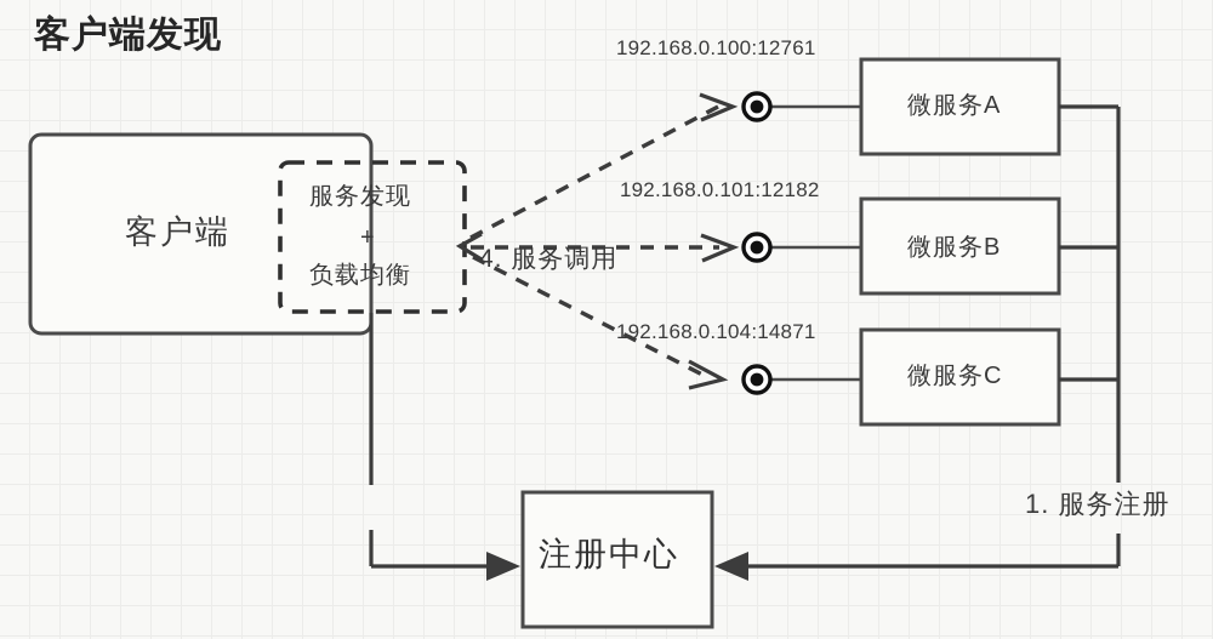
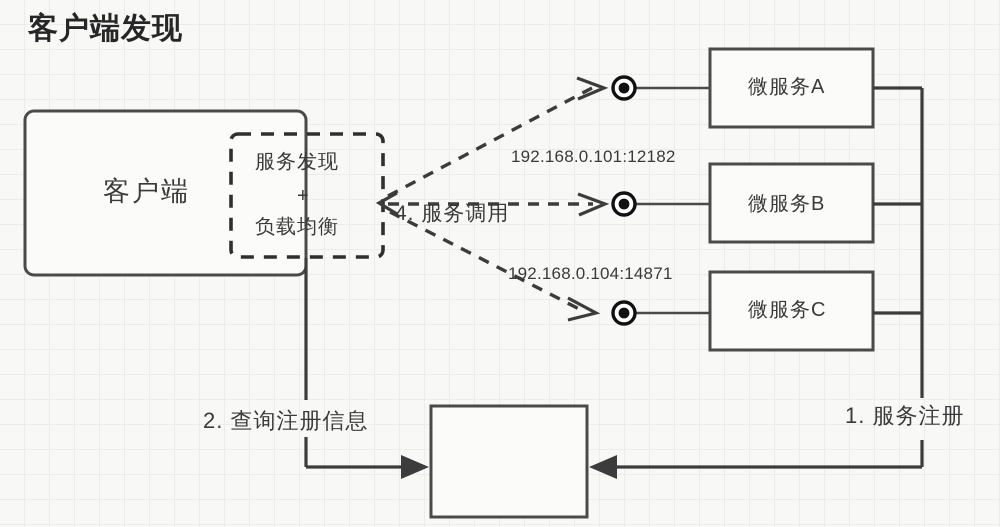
  客户端发现
  客户端
  服务发现
  +
  负载均衡
- 192.168.0.100:12761
  192.168.0.101:12182
  192.168.0.104:14871
  微服务A
  微服务B
  微服务C
- 注册中心
  4. 服务调用
+ 2. 查询注册信息
  1. 服务注册
